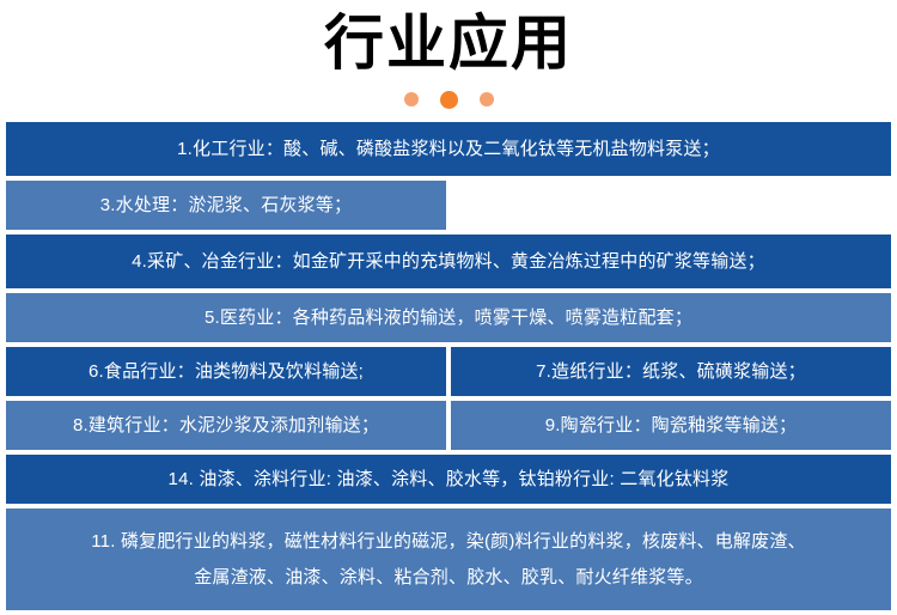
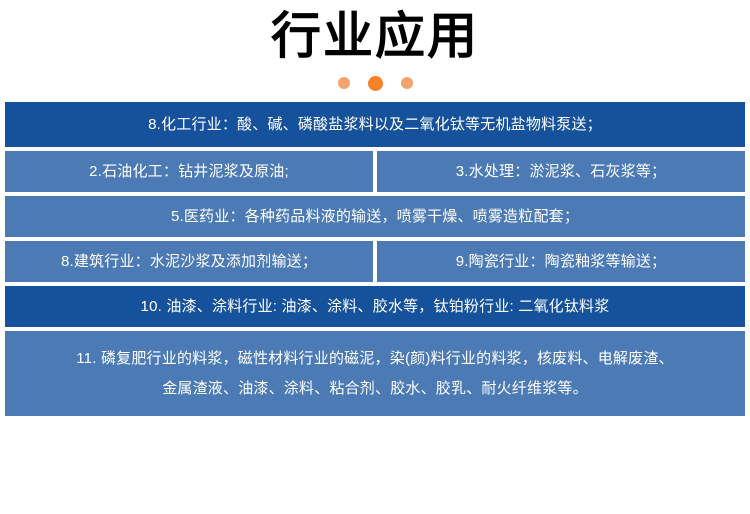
  行业应用
- 1.化工行业：酸、碱、磷酸盐浆料以及二氧化钛等无机盐物料泵送；
+ 8.化工行业：酸、碱、磷酸盐浆料以及二氧化钛等无机盐物料泵送；
+ 2.石油化工：钻井泥浆及原油;
  3.水处理：淤泥浆、石灰浆等；
- 4.采矿、冶金行业：如金矿开采中的充填物料、黄金冶炼过程中的矿浆等输送；
  5.医药业：各种药品料液的输送，喷雾干燥、喷雾造粒配套；
- 6.食品行业：油类物料及饮料输送;
- 7.造纸行业：纸浆、硫磺浆输送；
  8.建筑行业：水泥沙浆及添加剂输送；
  9.陶瓷行业：陶瓷釉浆等输送；
- 14. 油漆、涂料行业: 油漆、涂料、胶水等，钛铂粉行业: 二氧化钛料浆
+ 10. 油漆、涂料行业: 油漆、涂料、胶水等，钛铂粉行业: 二氧化钛料浆
  11. 磷复肥行业的料浆，磁性材料行业的磁泥，染(颜)料行业的料浆，核废料、电解废渣、
  金属渣液、油漆、涂料、粘合剂、胶水、胶乳、耐火纤维浆等。
